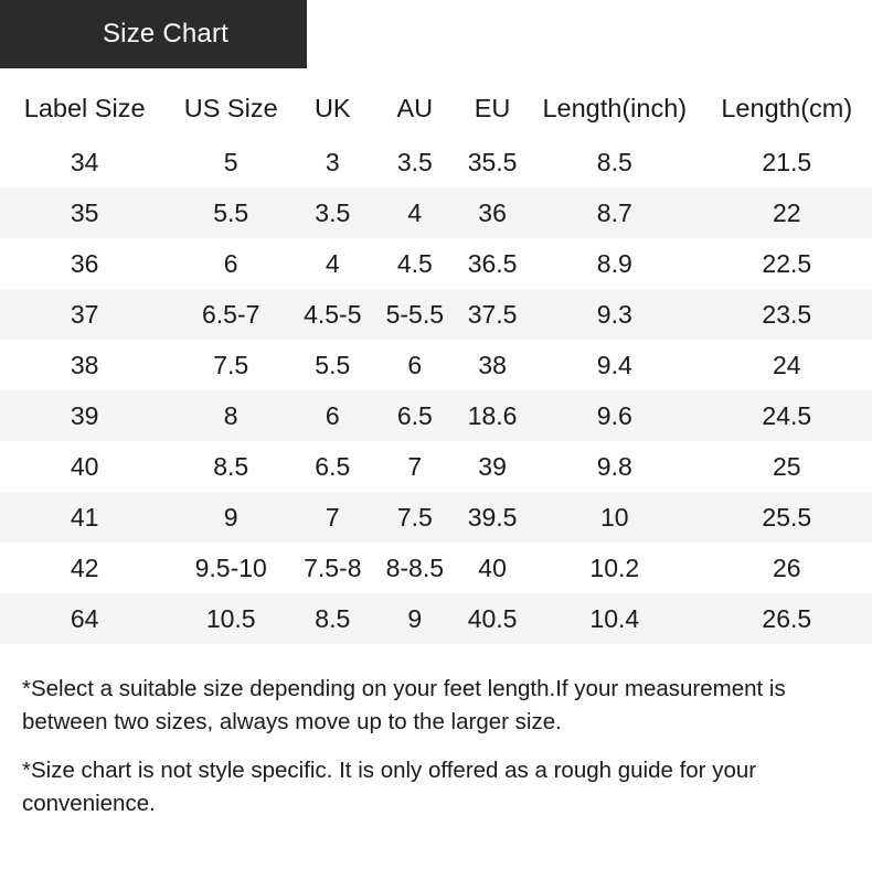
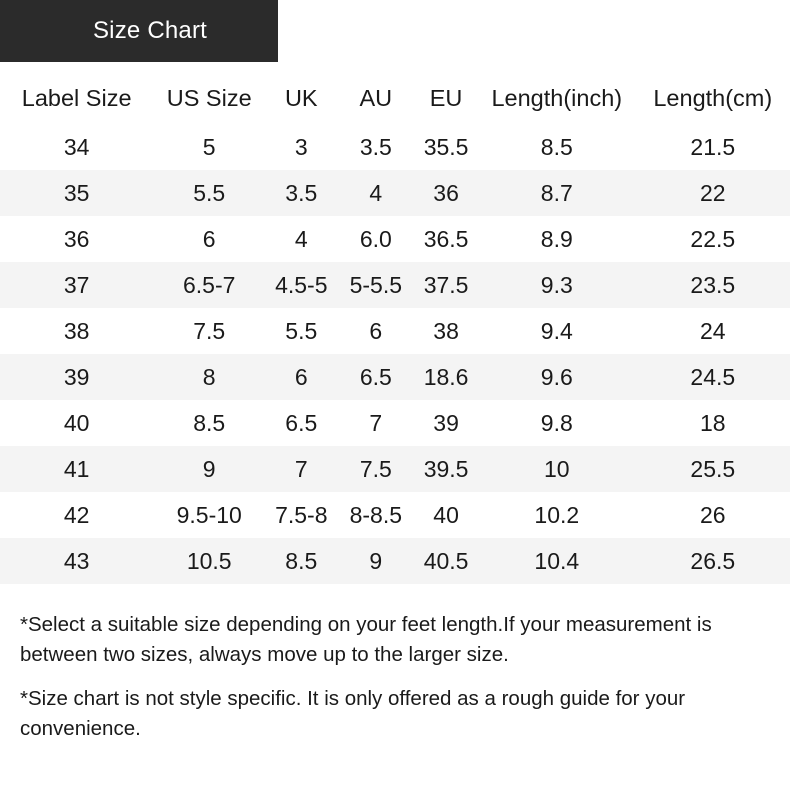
  Size Chart
  Label Size	US Size	UK	AU	EU	Length(inch)	Length(cm)
  34	5	3	3.5	35.5	8.5	21.5
  35	5.5	3.5	4	36	8.7	22
- 36	6	4	4.5	36.5	8.9	22.5
+ 36	6	4	6.0	36.5	8.9	22.5
  37	6.5-7	4.5-5	5-5.5	37.5	9.3	23.5
  38	7.5	5.5	6	38	9.4	24
  39	8	6	6.5	18.6	9.6	24.5
- 40	8.5	6.5	7	39	9.8	25
+ 40	8.5	6.5	7	39	9.8	18
  41	9	7	7.5	39.5	10	25.5
  42	9.5-10	7.5-8	8-8.5	40	10.2	26
- 64	10.5	8.5	9	40.5	10.4	26.5
+ 43	10.5	8.5	9	40.5	10.4	26.5
  *Select a suitable size depending on your feet length.If your measurement is between two sizes, always move up to the larger size.
  *Size chart is not style specific. It is only offered as a rough guide for your convenience.
